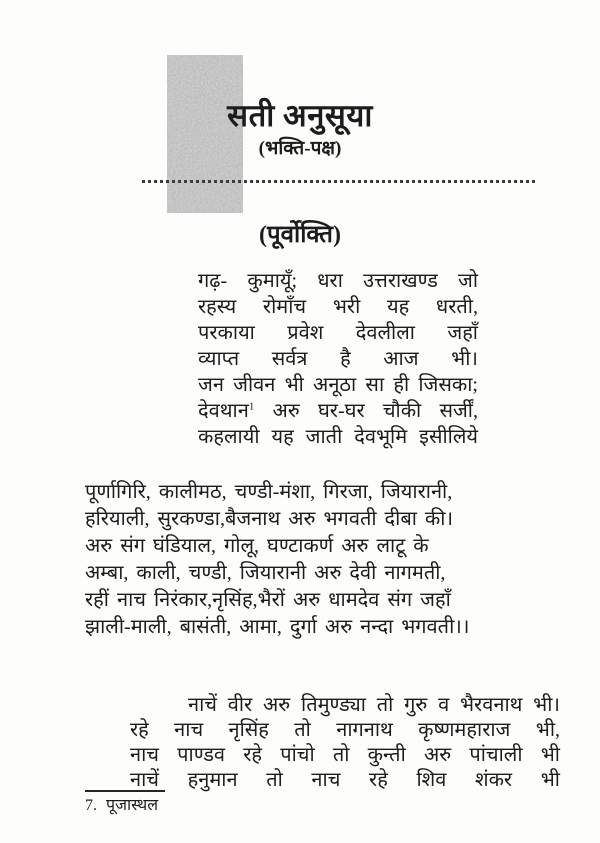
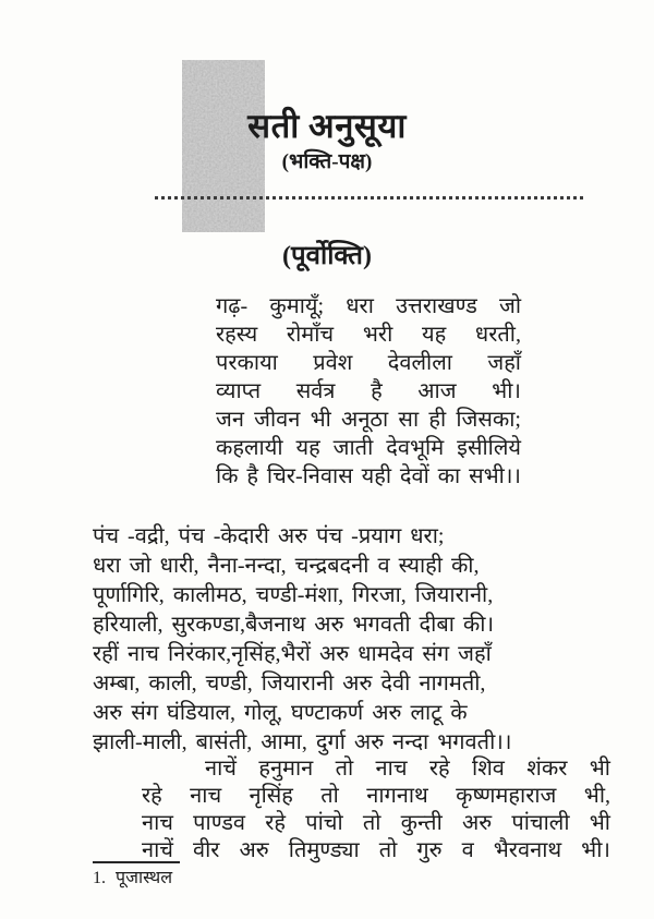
  सती अनुसूया
  (भक्ति-पक्ष)
  (पूर्वोक्ति)
  गढ़- कुमायूँ; धरा उत्तराखण्ड जो
  रहस्य रोमाँच भरी यह धरती,
  परकाया प्रवेश देवलीला जहाँ
  व्याप्त सर्वत्र है आज भी।
  जन जीवन भी अनूठा सा ही जिसका;
- देवथान1 अरु घर-घर चौकी सर्जीं,
  कहलायी यह जाती देवभूमि इसीलिये
+ कि है चिर-निवास यही देवों का सभी।।
+ पंच -वद्री, पंच -केदारी अरु पंच -प्रयाग धरा;
+ धरा जो धारी, नैना-नन्दा, चन्द्रबदनी व स्याही की,
  पूर्णागिरि, कालीमठ, चण्डी-मंशा, गिरजा, जियारानी,
  हरियाली, सुरकण्डा,बैजनाथ अरु भगवती दीबा की।
- अरु संग घंडियाल, गोलू, घण्टाकर्ण अरु लाटू के
+ रहीं नाच निरंकार,नृसिंह,भैरों अरु धामदेव संग जहाँ
  अम्बा, काली, चण्डी, जियारानी अरु देवी नागमती,
- रहीं नाच निरंकार,नृसिंह,भैरों अरु धामदेव संग जहाँ
+ अरु संग घंडियाल, गोलू, घण्टाकर्ण अरु लाटू के
  झाली-माली, बासंती, आमा, दुर्गा अरु नन्दा भगवती।।
- नाचें वीर अरु तिमुण्ड्या तो गुरु व भैरवनाथ भी।
+ नाचें हनुमान तो नाच रहे शिव शंकर भी
  रहे नाच नृसिंह तो नागनाथ कृष्णमहाराज भी,
  नाच पाण्डव रहे पांचो तो कुन्ती अरु पांचाली भी
- नाचें हनुमान तो नाच रहे शिव शंकर भी
+ नाचें वीर अरु तिमुण्ड्या तो गुरु व भैरवनाथ भी।
- 7. पूजास्थल
+ 1. पूजास्थल
